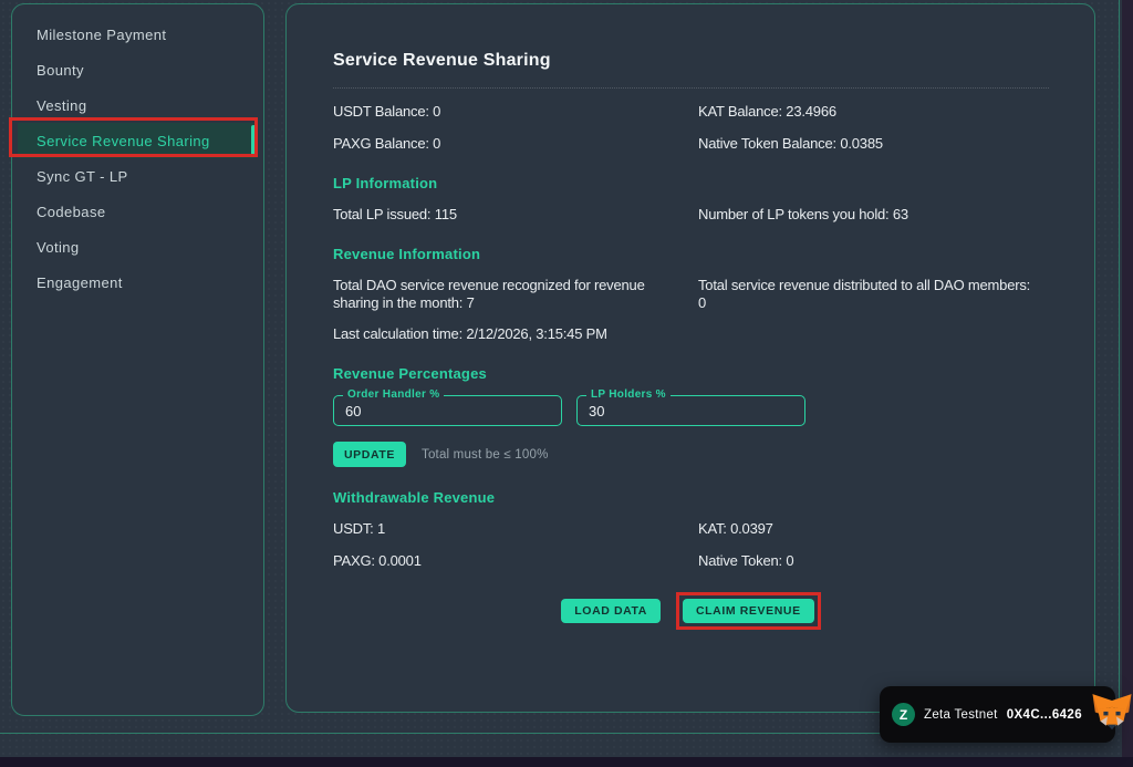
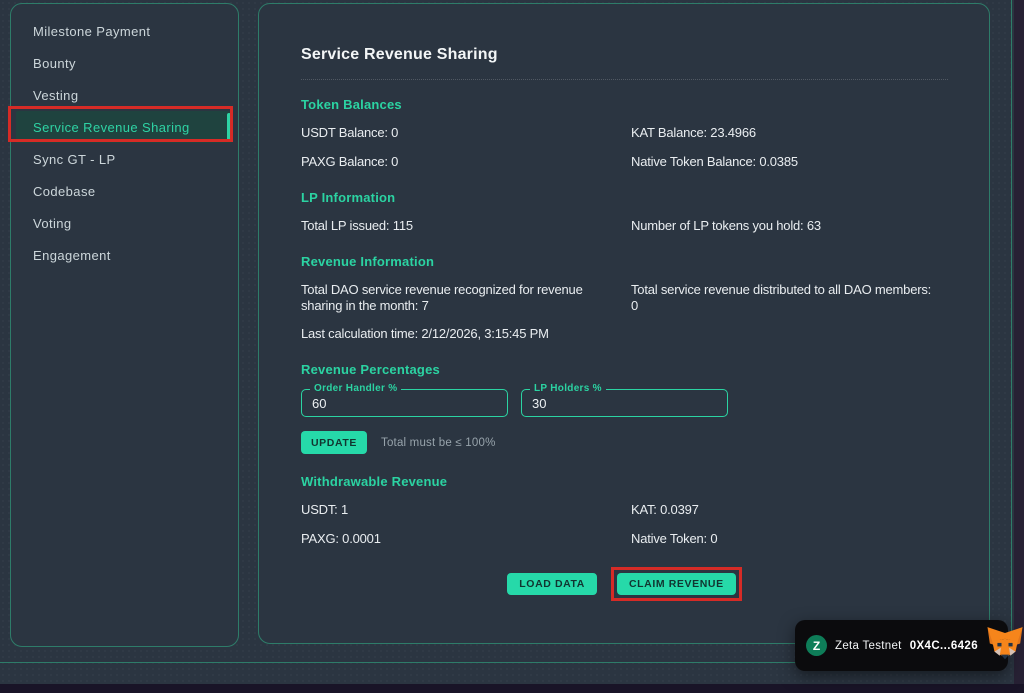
  Milestone Payment
  Bounty
  Vesting
  Service Revenue Sharing
  Sync GT - LP
  Codebase
  Voting
  Engagement
  Service Revenue Sharing
+ Token Balances
  USDT Balance: 0
  KAT Balance: 23.4966
  PAXG Balance: 0
  Native Token Balance: 0.0385
  LP Information
  Total LP issued: 115
  Number of LP tokens you hold: 63
  Revenue Information
  Total DAO service revenue recognized for revenue sharing in the month: 7
  Total service revenue distributed to all DAO members: 0
  Last calculation time: 2/12/2026, 3:15:45 PM
  Revenue Percentages
  Order Handler %
  60
  LP Holders %
  30
  UPDATE
  Total must be ≤ 100%
  Withdrawable Revenue
  USDT: 1
  KAT: 0.0397
  PAXG: 0.0001
  Native Token: 0
  LOAD DATA
  CLAIM REVENUE
  Z
  Zeta Testnet
  0X4C...6426
